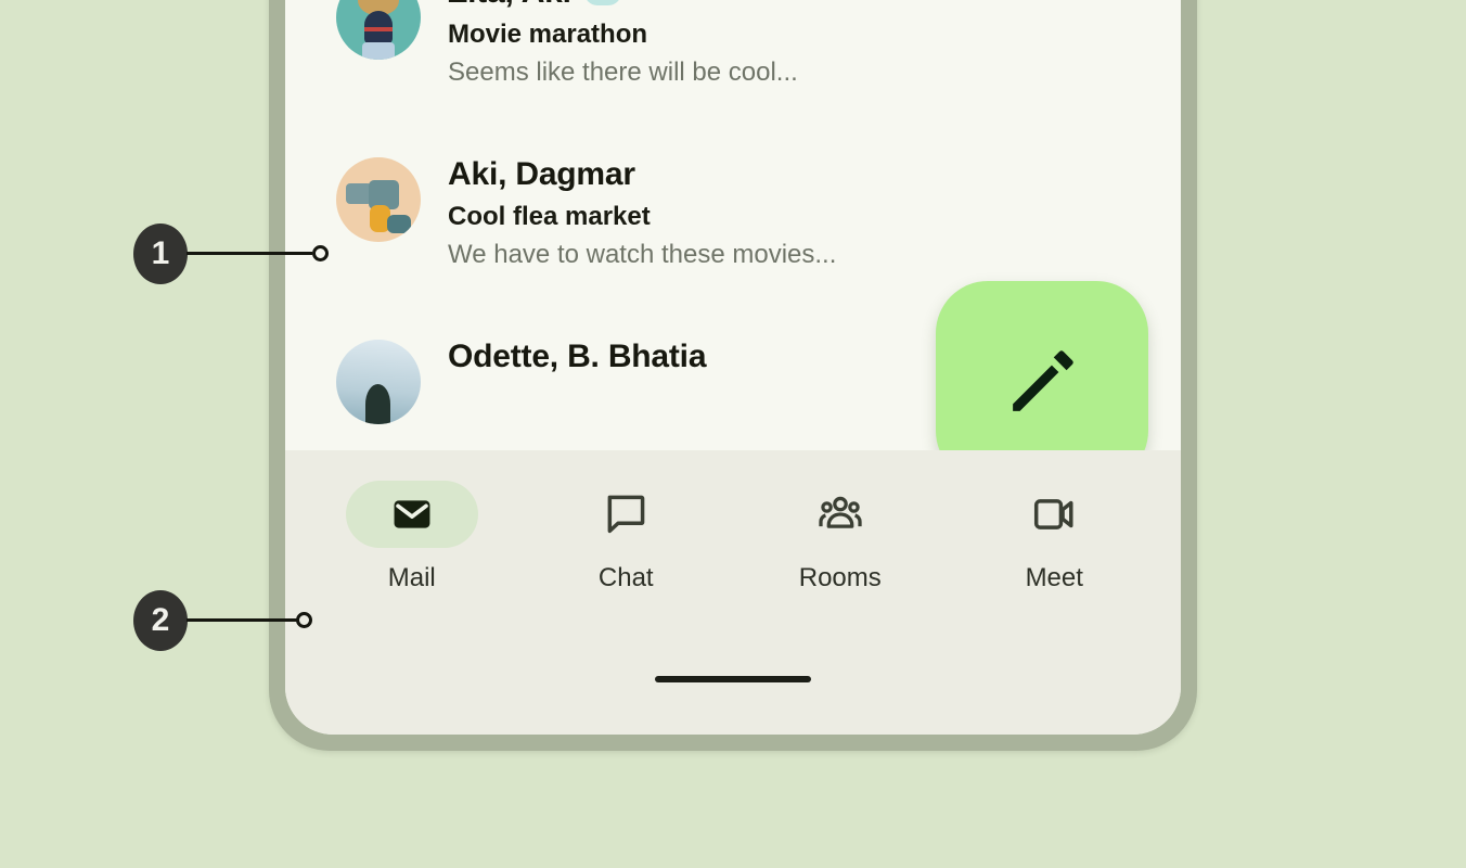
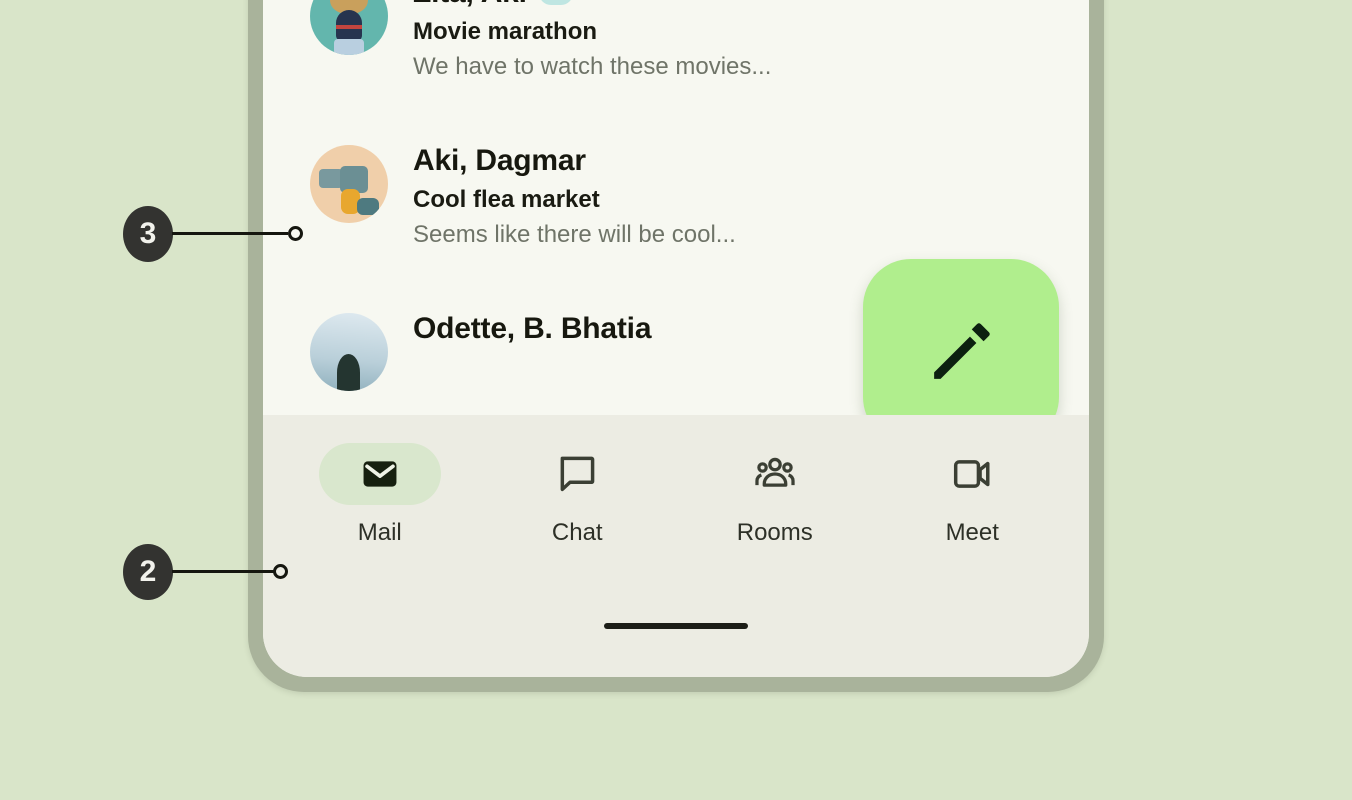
  Movie marathon
- Seems like there will be cool...
+ We have to watch these movies...
  Aki, Dagmar
  Cool flea market
- We have to watch these movies...
+ Seems like there will be cool...
  Odette, B. Bhatia
  Mail
  Chat
  Rooms
  Meet
- 1
+ 3
  2
